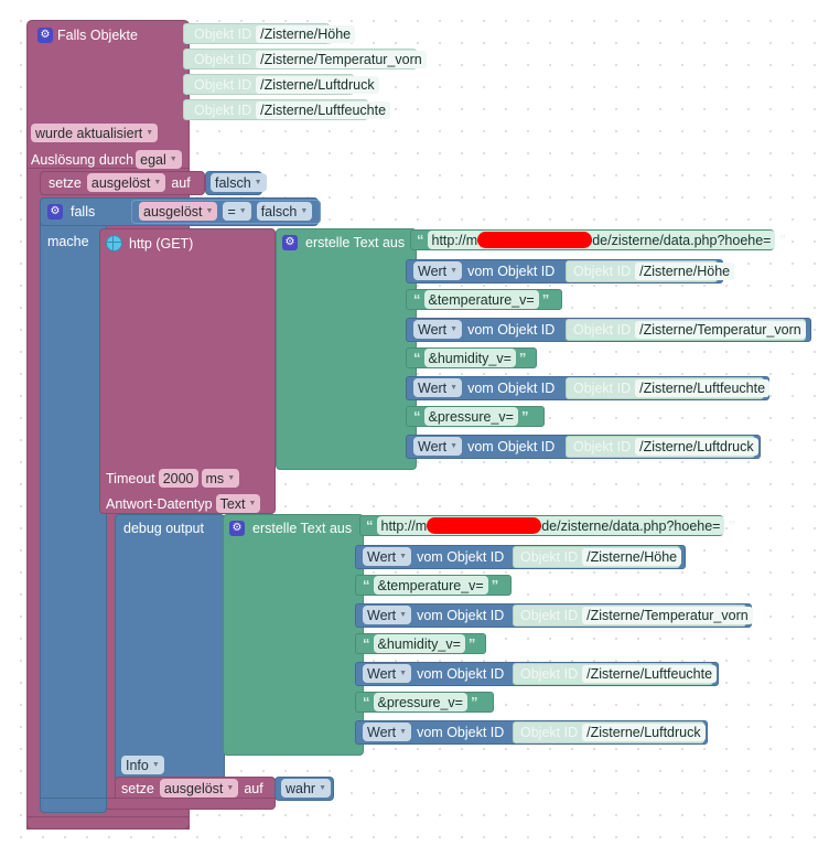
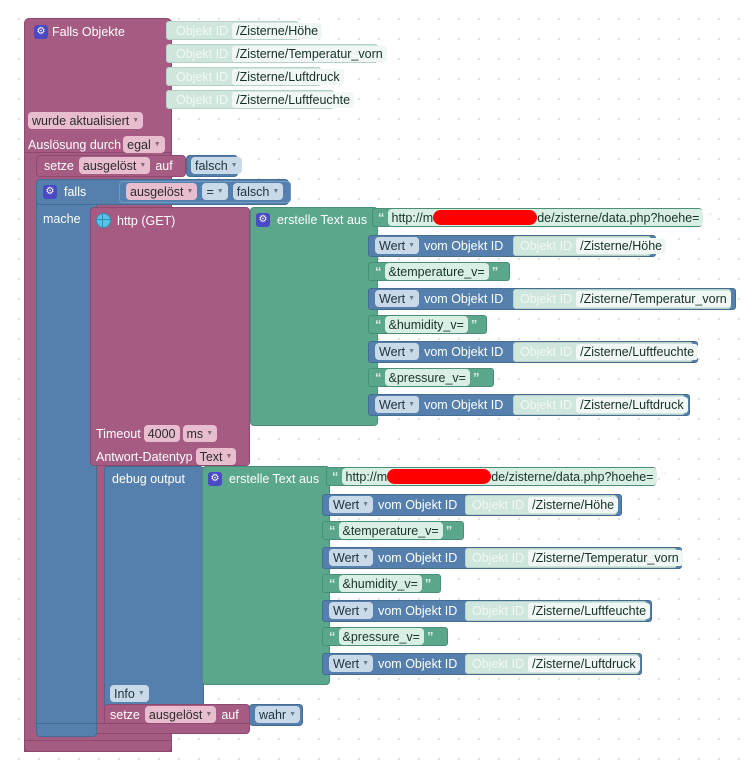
  ⚙
  Falls Objekte
  Objekt ID
  /Zisterne/Höhe
  Objekt ID
  /Zisterne/Temperatur_vorn
  Objekt ID
  /Zisterne/Luftdruck
  Objekt ID
  /Zisterne/Luftfeuchte
  wurde aktualisiert
  Auslösung durch
  egal
  setze
  ausgelöst
  auf
  falsch
  ⚙
  falls
  ausgelöst
  =
  falsch
  mache
  http (GET)
  Timeout
- 2000
+ 4000
  ms
  Antwort-Datentyp
  Text
  ⚙
  erstelle Text aus
  “
  http://m
  de/zisterne/data.php?hoehe=
  Wert
  vom Objekt ID
  Objekt ID
  /Zisterne/Höhe
  “
  &temperature_v=
  ”
  Wert
  vom Objekt ID
  Objekt ID
  /Zisterne/Temperatur_vorn
  “
  &humidity_v=
  ”
  Wert
  vom Objekt ID
  Objekt ID
  /Zisterne/Luftfeuchte
  “
  &pressure_v=
  ”
  Wert
  vom Objekt ID
  Objekt ID
  /Zisterne/Luftdruck
  debug output
  Info
  ⚙
  erstelle Text aus
  “
  http://m
  de/zisterne/data.php?hoehe=
  Wert
  vom Objekt ID
  Objekt ID
  /Zisterne/Höhe
  “
  &temperature_v=
  ”
  Wert
  vom Objekt ID
  Objekt ID
  /Zisterne/Temperatur_vorn
  “
  &humidity_v=
  ”
  Wert
  vom Objekt ID
  Objekt ID
  /Zisterne/Luftfeuchte
  “
  &pressure_v=
  ”
  Wert
  vom Objekt ID
  Objekt ID
  /Zisterne/Luftdruck
  setze
  ausgelöst
  auf
  wahr
